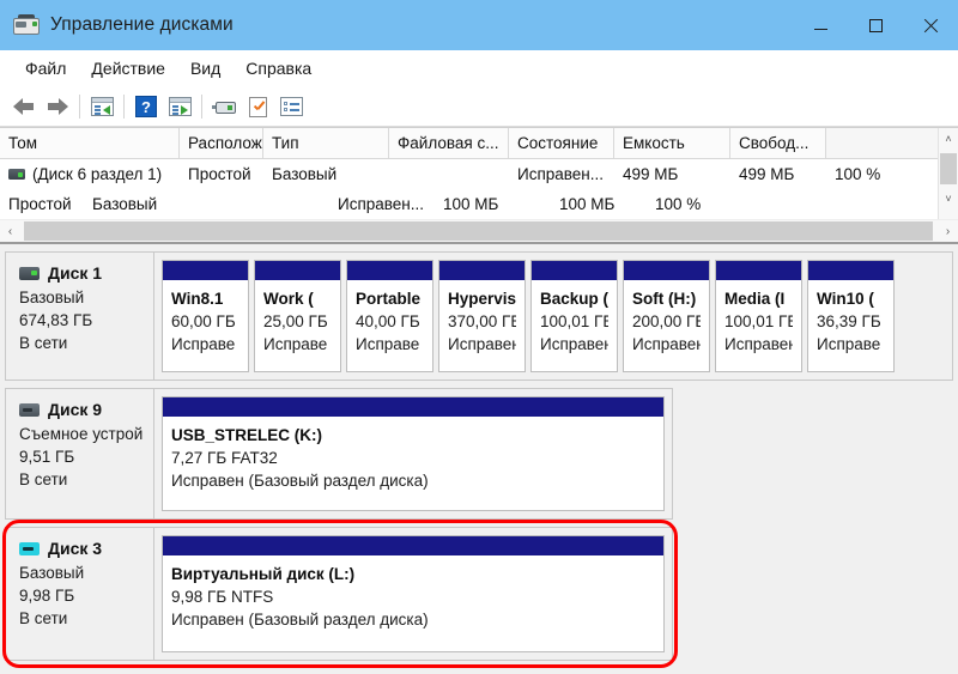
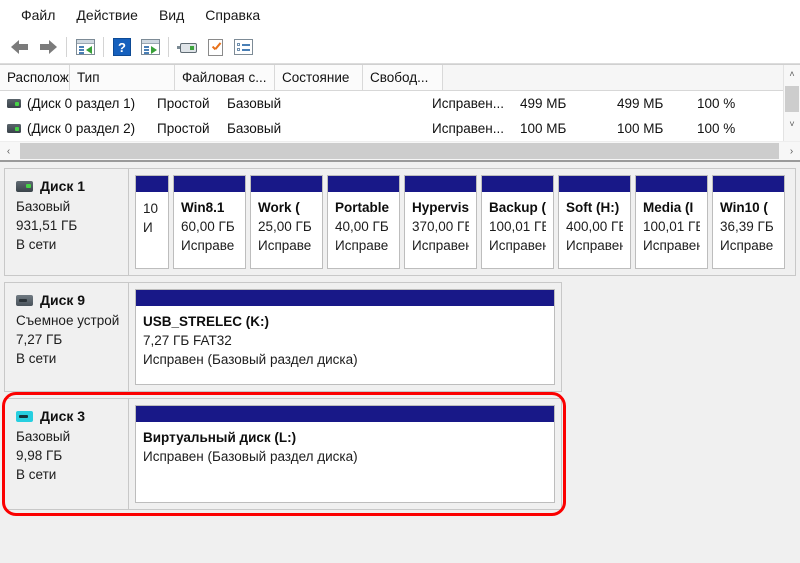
- Управление дисками
  Файл
  Действие
  Вид
  Справка
  ?
- Том
  Располож
  Тип
  Файловая с...
  Состояние
- Емкость
  Свобод...
- (Диск 6 раздел 1)
+ (Диск 0 раздел 1)
  Простой
  Базовый
  Исправен...
  499 МБ
  499 МБ
  100 %
+ (Диск 0 раздел 2)
  Простой
  Базовый
  Исправен...
  100 МБ
  100 МБ
  100 %
  ˄
  ˅
  ‹
  ›
  Диск 1
  Базовый
- 674,83 ГБ
+ 931,51 ГБ
  В сети
+ 10
+ И
  Win8.1
  60,00 ГБ
  Исправе
  Work (
  25,00 ГБ
  Исправе
  Portable
  40,00 ГБ
  Исправе
  Hypervis
  370,00 ГБ
  Исправе
  Backup (
  100,01 ГБ
  Исправе
  Soft (H:)
- 200,00 ГБ
+ 400,00 ГБ
  Исправе
  Media (I
  100,01 ГБ
  Исправе
  Win10 (
  36,39 ГБ
  Исправе
  Диск 9
  Съемное устрой
- 9,51 ГБ
+ 7,27 ГБ
  В сети
  USB_STRELEC (K:)
  7,27 ГБ FAT32
  Исправен (Базовый раздел диска)
  Диск 3
  Базовый
  9,98 ГБ
  В сети
  Виртуальный диск (L:)
- 9,98 ГБ NTFS
  Исправен (Базовый раздел диска)
